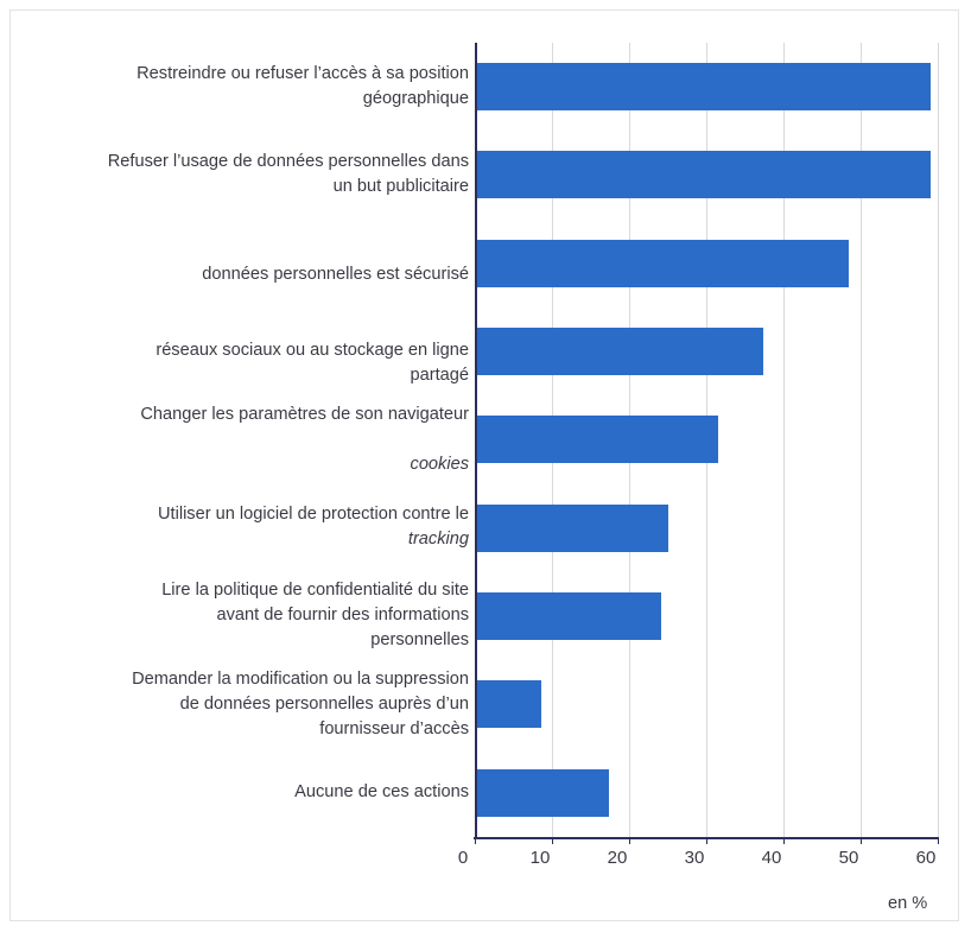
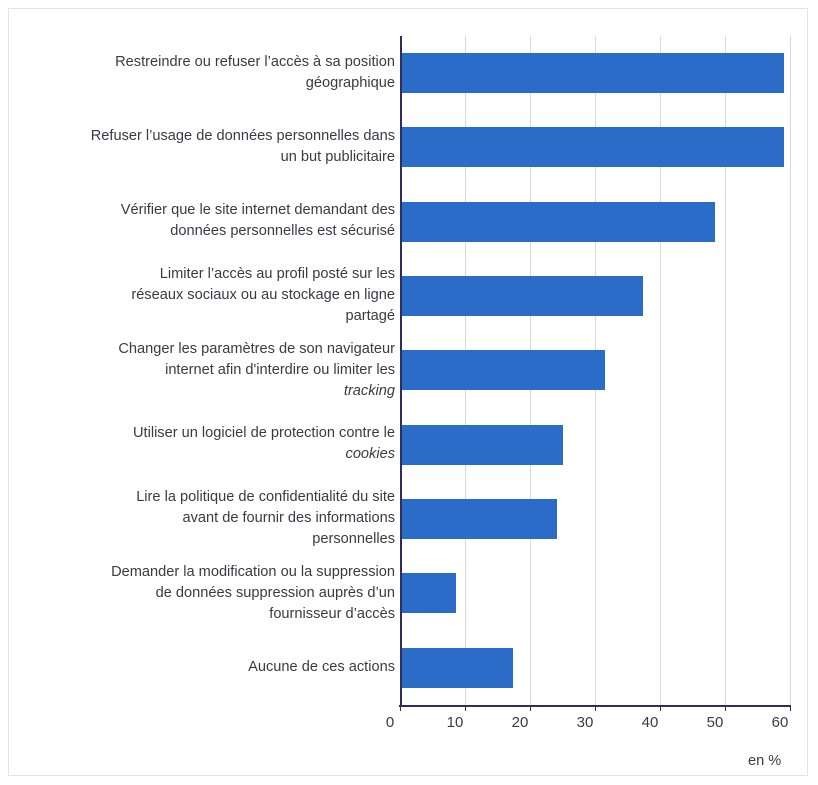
  Restreindre ou refuser l’accès à sa position
  géographique
  Refuser l’usage de données personnelles dans
  un but publicitaire
+ Vérifier que le site internet demandant des
  données personnelles est sécurisé
+ Limiter l’accès au profil posté sur les
  réseaux sociaux ou au stockage en ligne
  partagé
  Changer les paramètres de son navigateur
+ internet afin d'interdire ou limiter les
- cookies
+ tracking
  Utiliser un logiciel de protection contre le
- tracking
+ cookies
  Lire la politique de confidentialité du site
  avant de fournir des informations
  personnelles
  Demander la modification ou la suppression
- de données personnelles auprès d’un
+ de données suppression auprès d’un
  fournisseur d’accès
  Aucune de ces actions
  0
  10
  20
  30
  40
  50
  60
  en %
